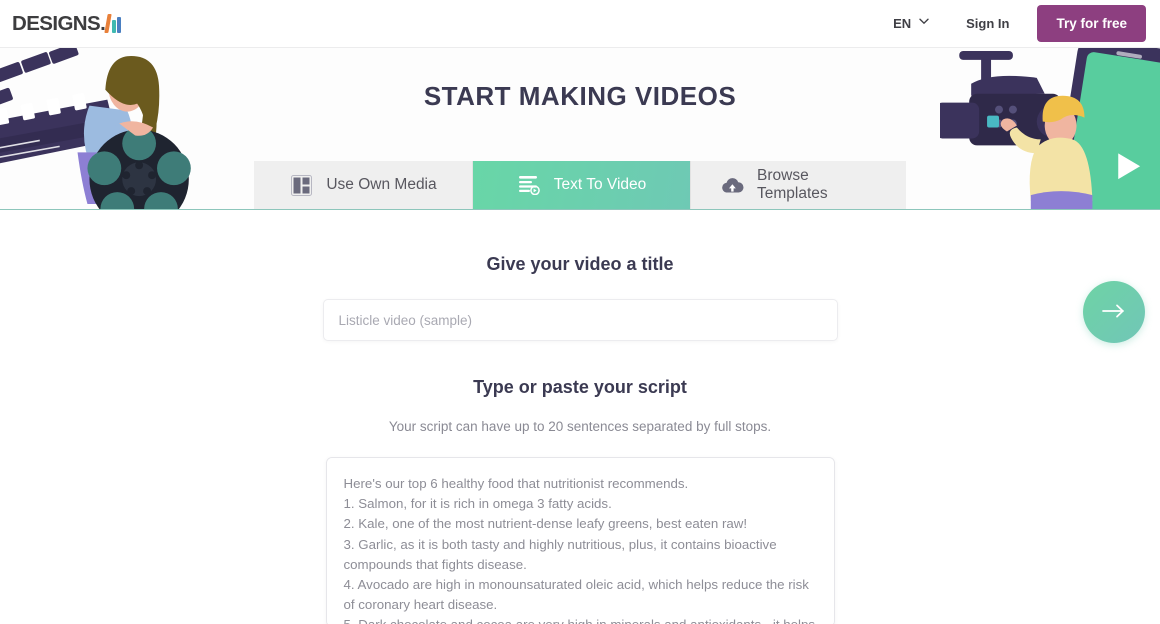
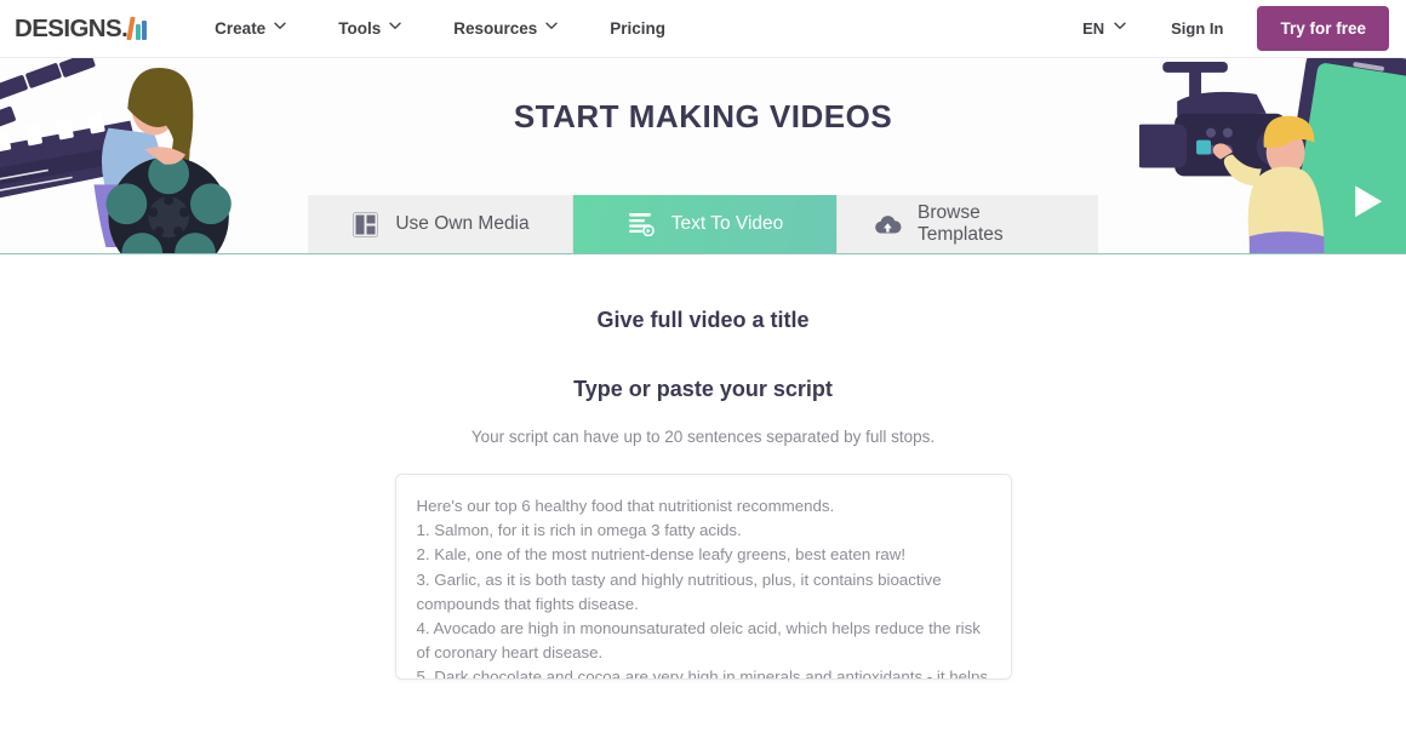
  DESIGNS.
+ Create
+ Tools
+ Resources
+ Pricing
  EN
  Sign In
  Try for free
  START MAKING VIDEOS
  Use Own Media
  Text To Video
  Browse Templates
- Give your video a title
+ Give full video a title
- Listicle video (sample)
  Type or paste your script
  Your script can have up to 20 sentences separated by full stops.
  Here's our top 6 healthy food that nutritionist recommends.
  1. Salmon, for it is rich in omega 3 fatty acids.
  2. Kale, one of the most nutrient-dense leafy greens, best eaten raw!
